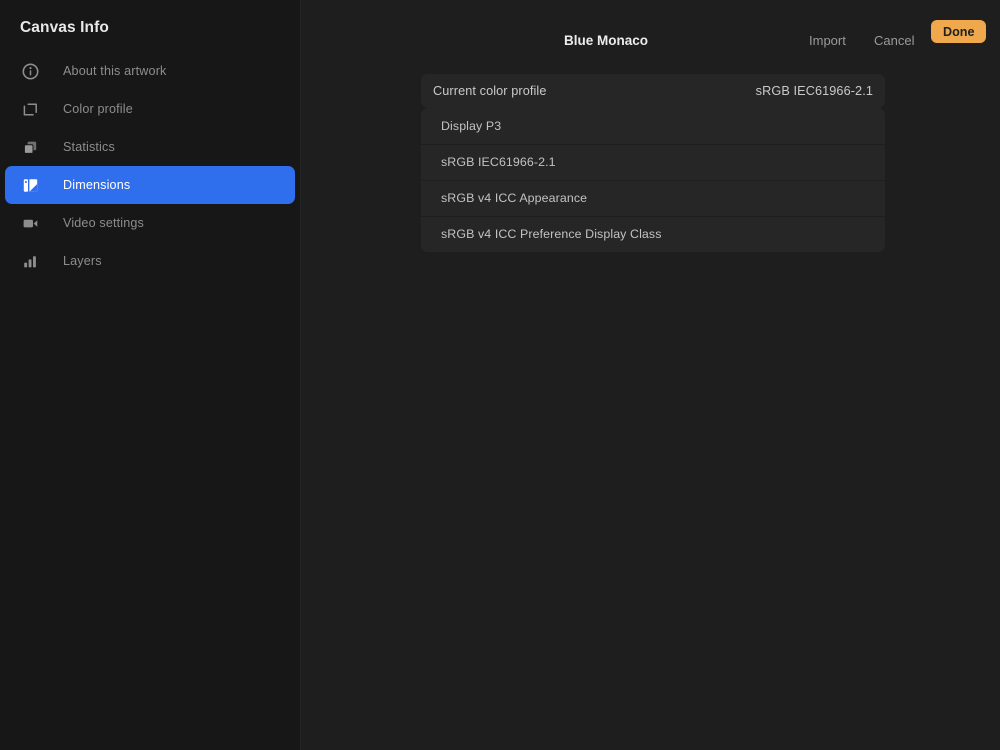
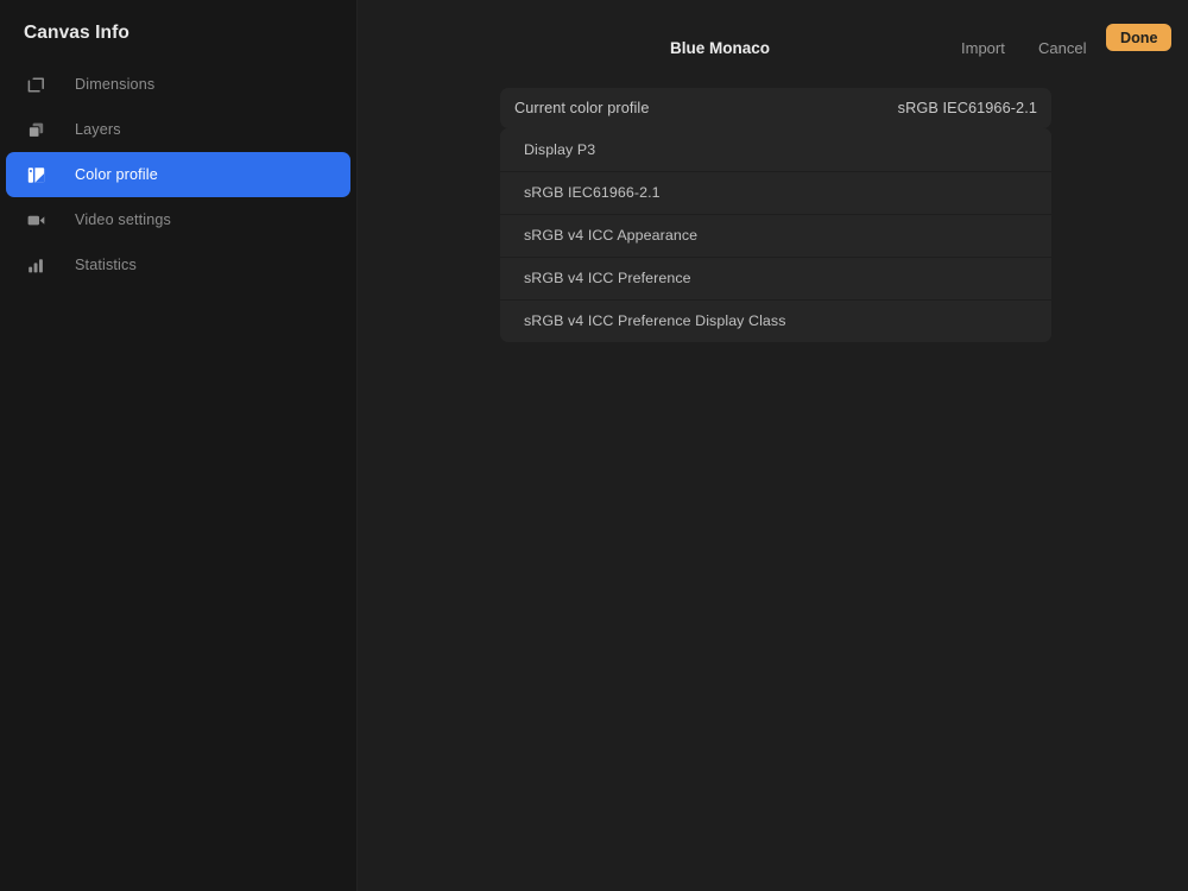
  Canvas Info
- About this artwork
- Color profile
+ Dimensions
- Statistics
+ Layers
- Dimensions
+ Color profile
  Video settings
- Layers
+ Statistics
  Blue Monaco
  Import
  Cancel
  Done
  Current color profile
  sRGB IEC61966-2.1
  Display P3
  sRGB IEC61966-2.1
  sRGB v4 ICC Appearance
+ sRGB v4 ICC Preference
  sRGB v4 ICC Preference Display Class
